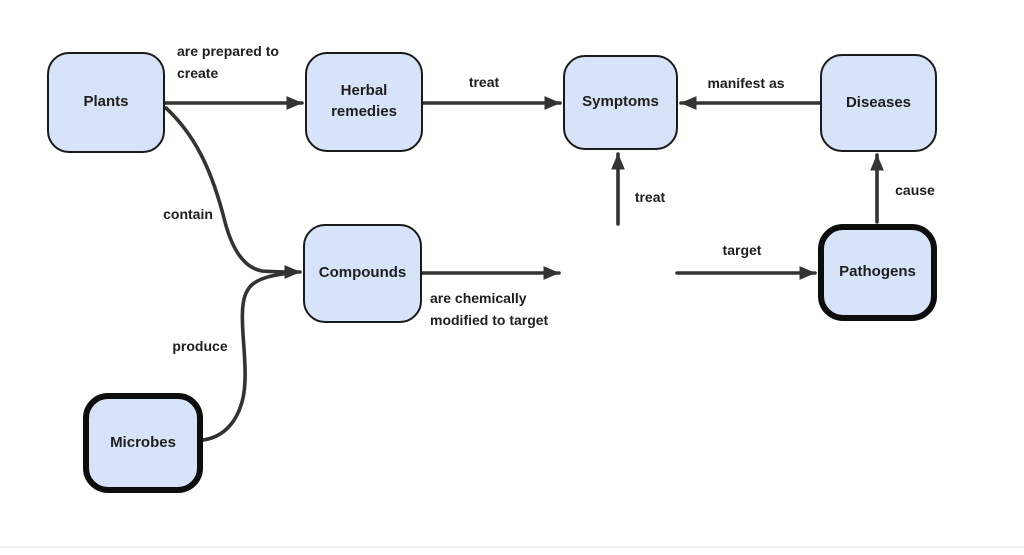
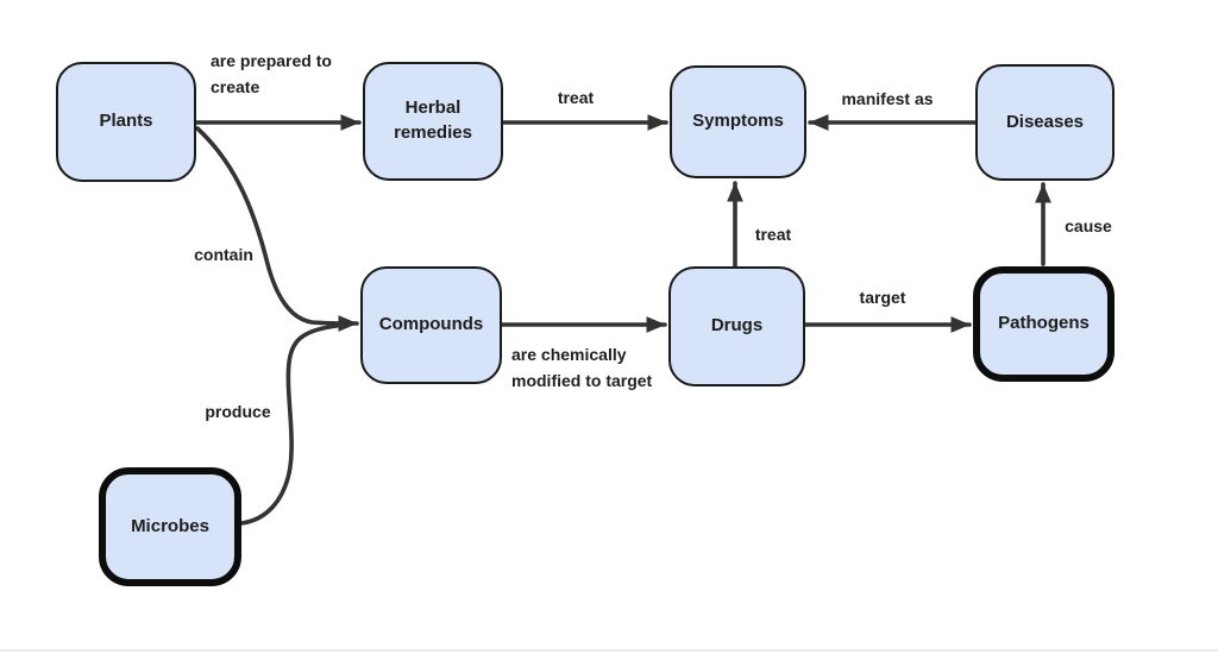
  Plants
  Herbal remedies
  Symptoms
  Diseases
  Compounds
+ Drugs
  Pathogens
  Microbes
  are prepared to create
  treat
  manifest as
  contain
  produce
  are chemically modified to target
  treat
  target
  cause
